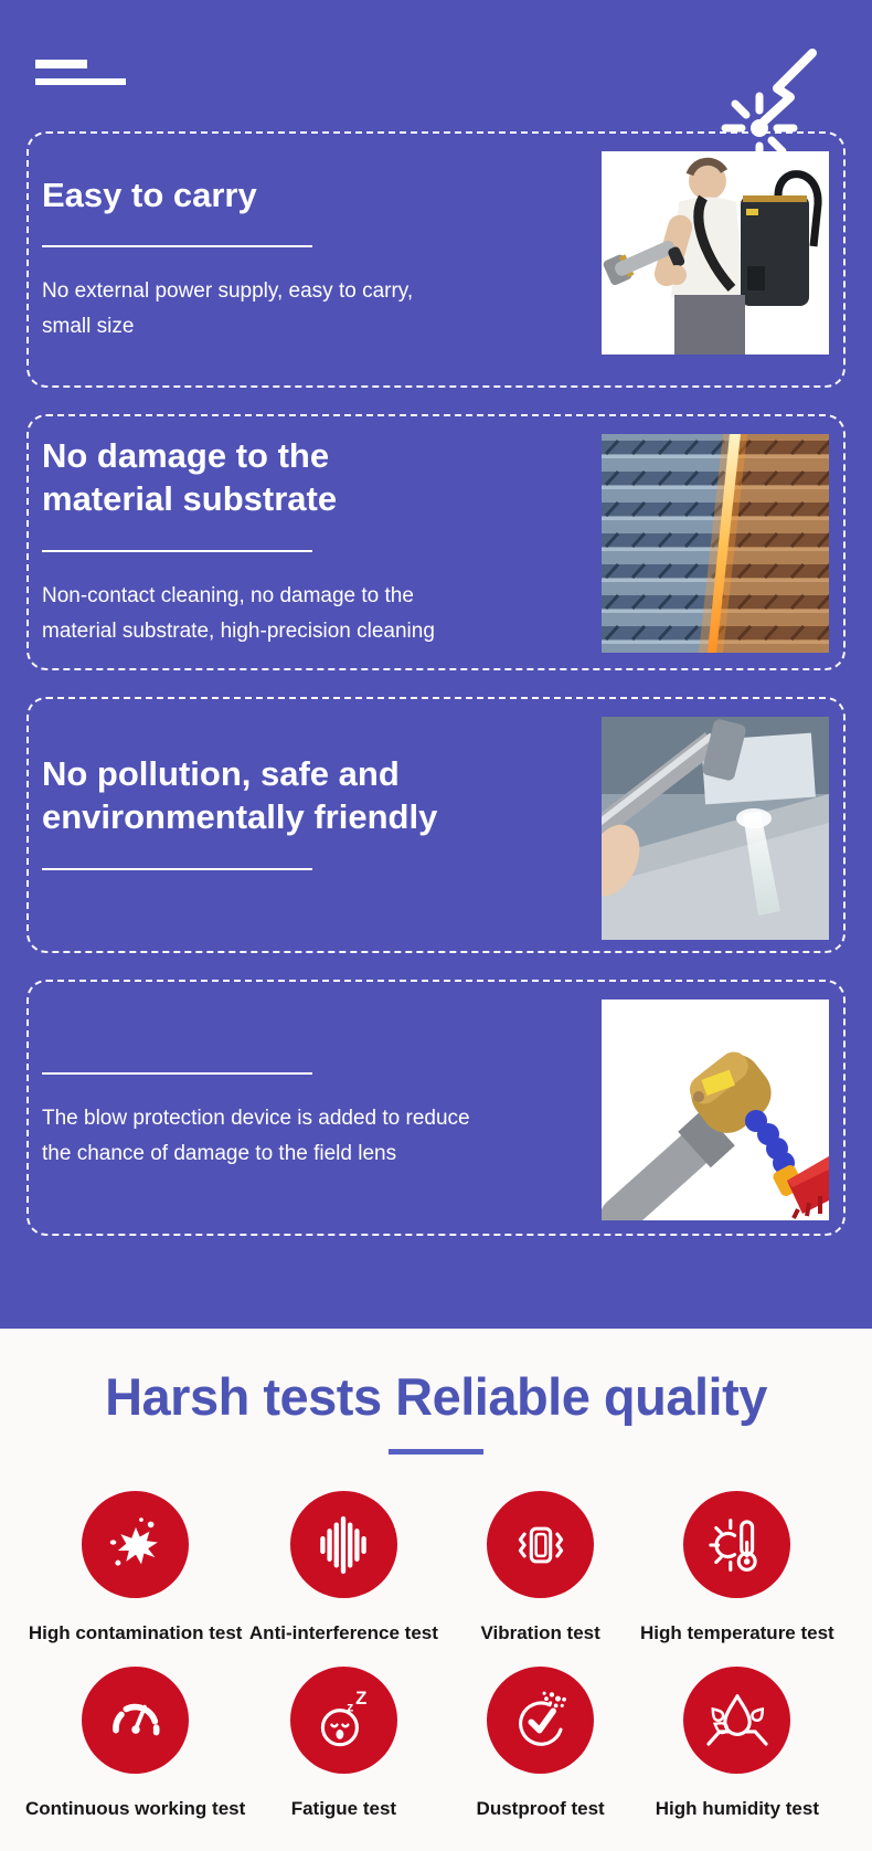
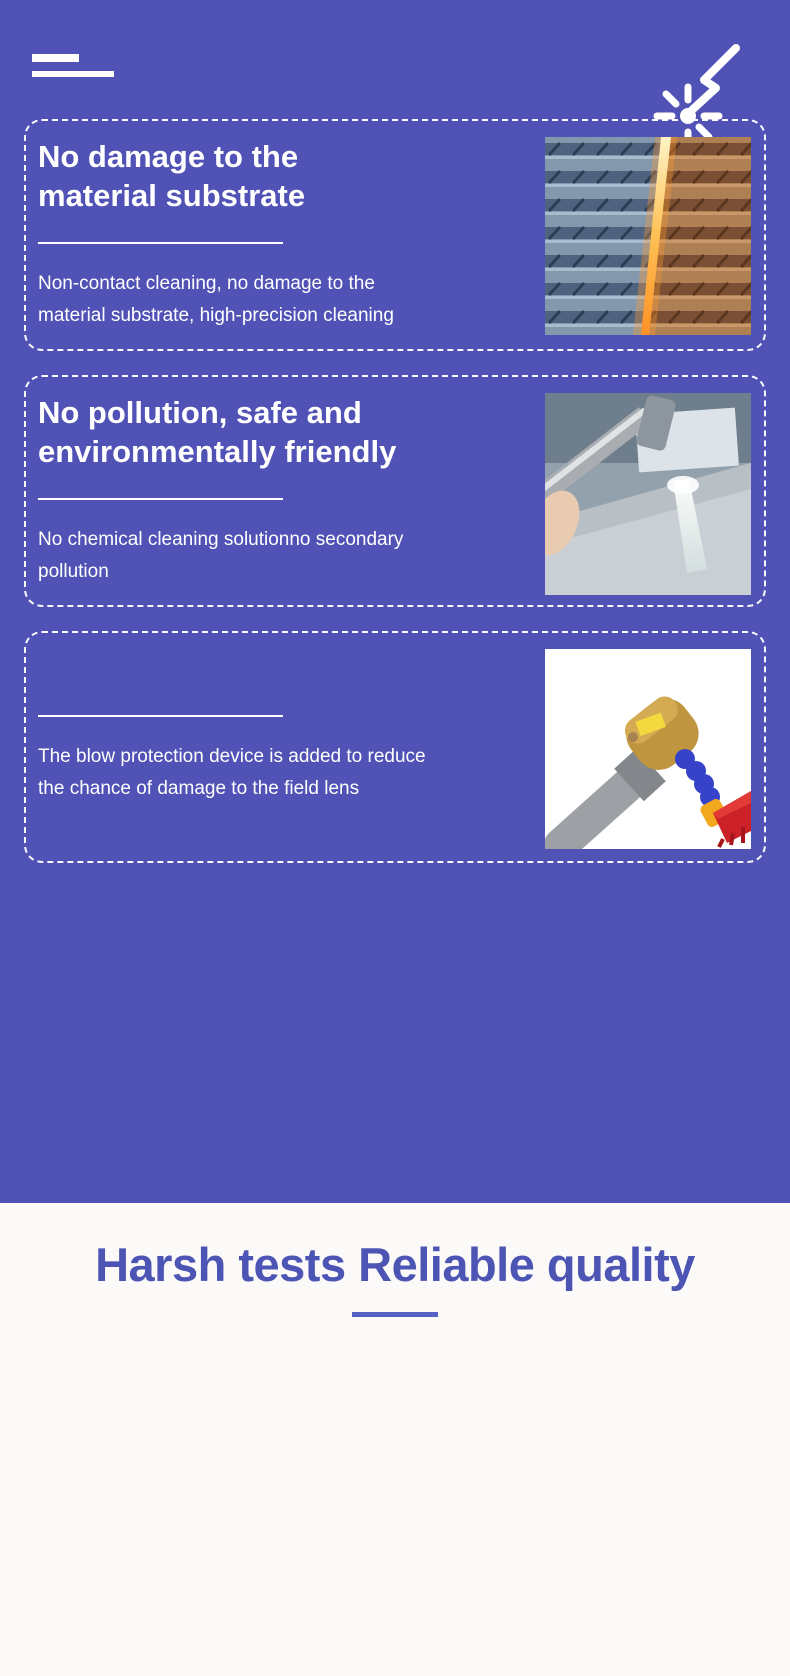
- Easy to carry
- No external power supply, easy to carry,
- small size
  No damage to the
  material substrate
  Non-contact cleaning, no damage to the
  material substrate, high-precision cleaning
  No pollution, safe and
  environmentally friendly
+ No chemical cleaning solutionno secondary
+ pollution
  The blow protection device is added to reduce
  the chance of damage to the field lens
  Harsh tests Reliable quality
- High contamination test
- Anti-interference test
- Vibration test
- High temperature test
- Continuous working test
- z
- Z
- Fatigue test
- Dustproof test
- High humidity test
